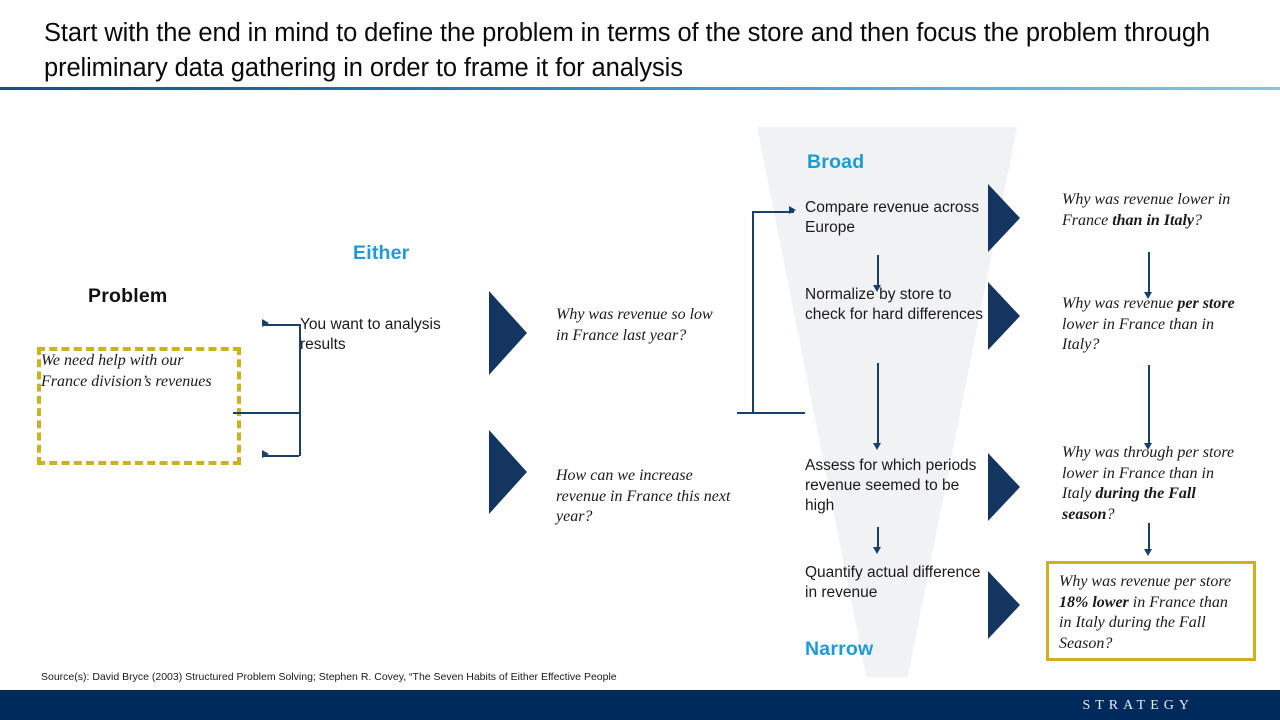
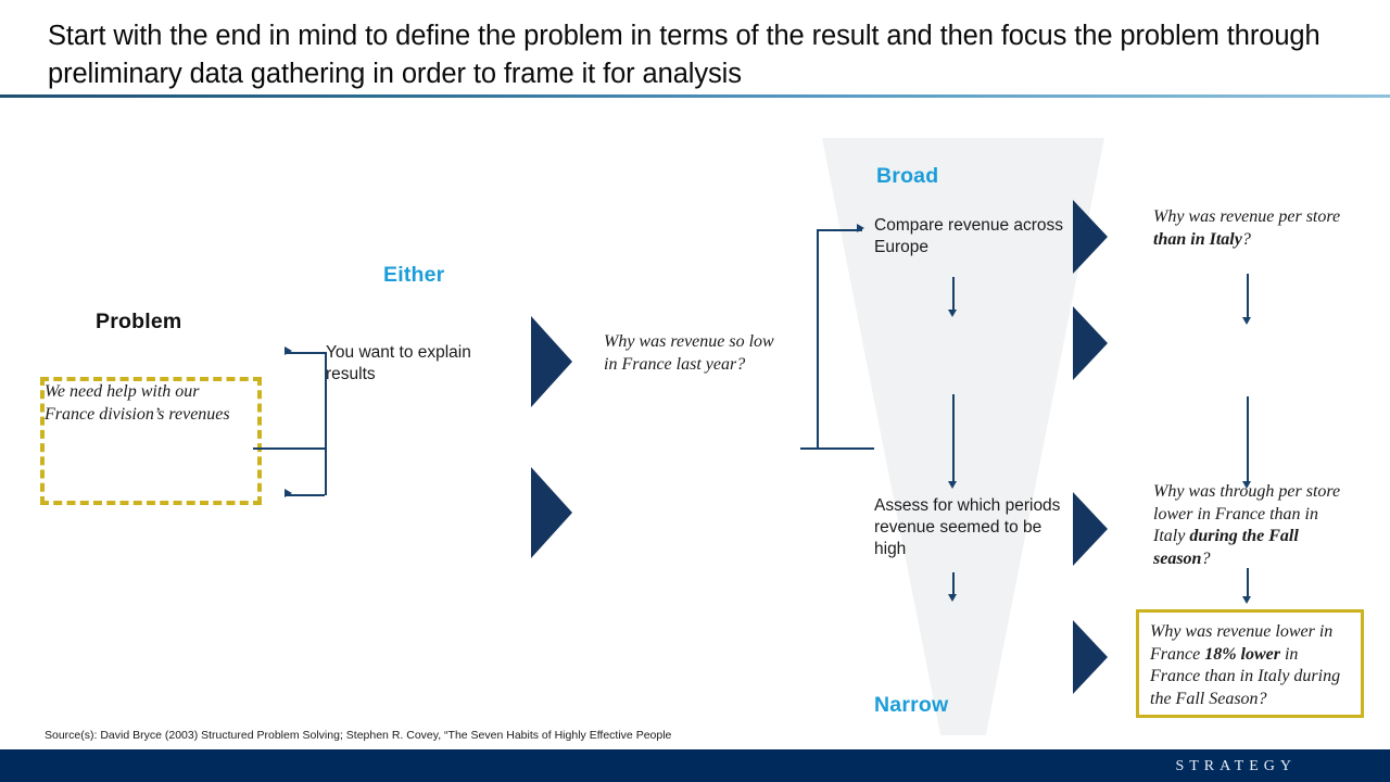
- Start with the end in mind to define the problem in terms of the store and then focus the problem through preliminary data gathering in order to frame it for analysis
+ Start with the end in mind to define the problem in terms of the result and then focus the problem through preliminary data gathering in order to frame it for analysis
  Problem
  We need help with our France division’s revenues
  Either
- You want to analysis results
+ You want to explain results
  Why was revenue so low in France last year?
- How can we increase revenue in France this next year?
  Broad
  Narrow
  Compare revenue across Europe
- Why was revenue lower in France than in Italy?
+ Why was revenue per store than in Italy?
- Normalize by store to check for hard differences
- Why was revenue per store lower in France than in Italy?
  Assess for which periods revenue seemed to be high
  Why was through per store lower in France than in Italy during the Fall season?
- Quantify actual difference in revenue
- Why was revenue per store 18% lower in France than in Italy during the Fall Season?
+ Why was revenue lower in France 18% lower in France than in Italy during the Fall Season?
- Source(s): David Bryce (2003) Structured Problem Solving; Stephen R. Covey, “The Seven Habits of Either Effective People
+ Source(s): David Bryce (2003) Structured Problem Solving; Stephen R. Covey, “The Seven Habits of Highly Effective People
  STRATEGY
